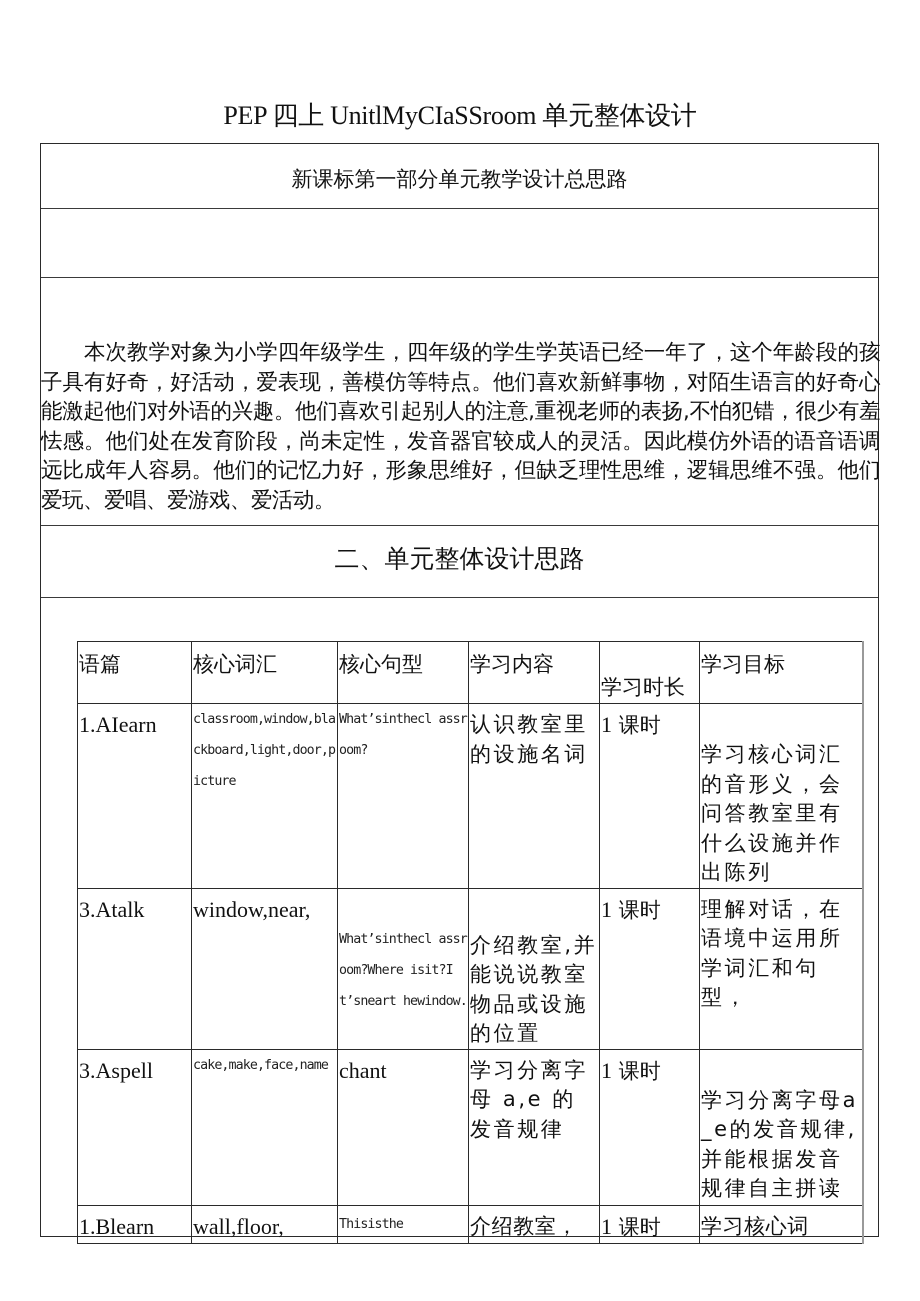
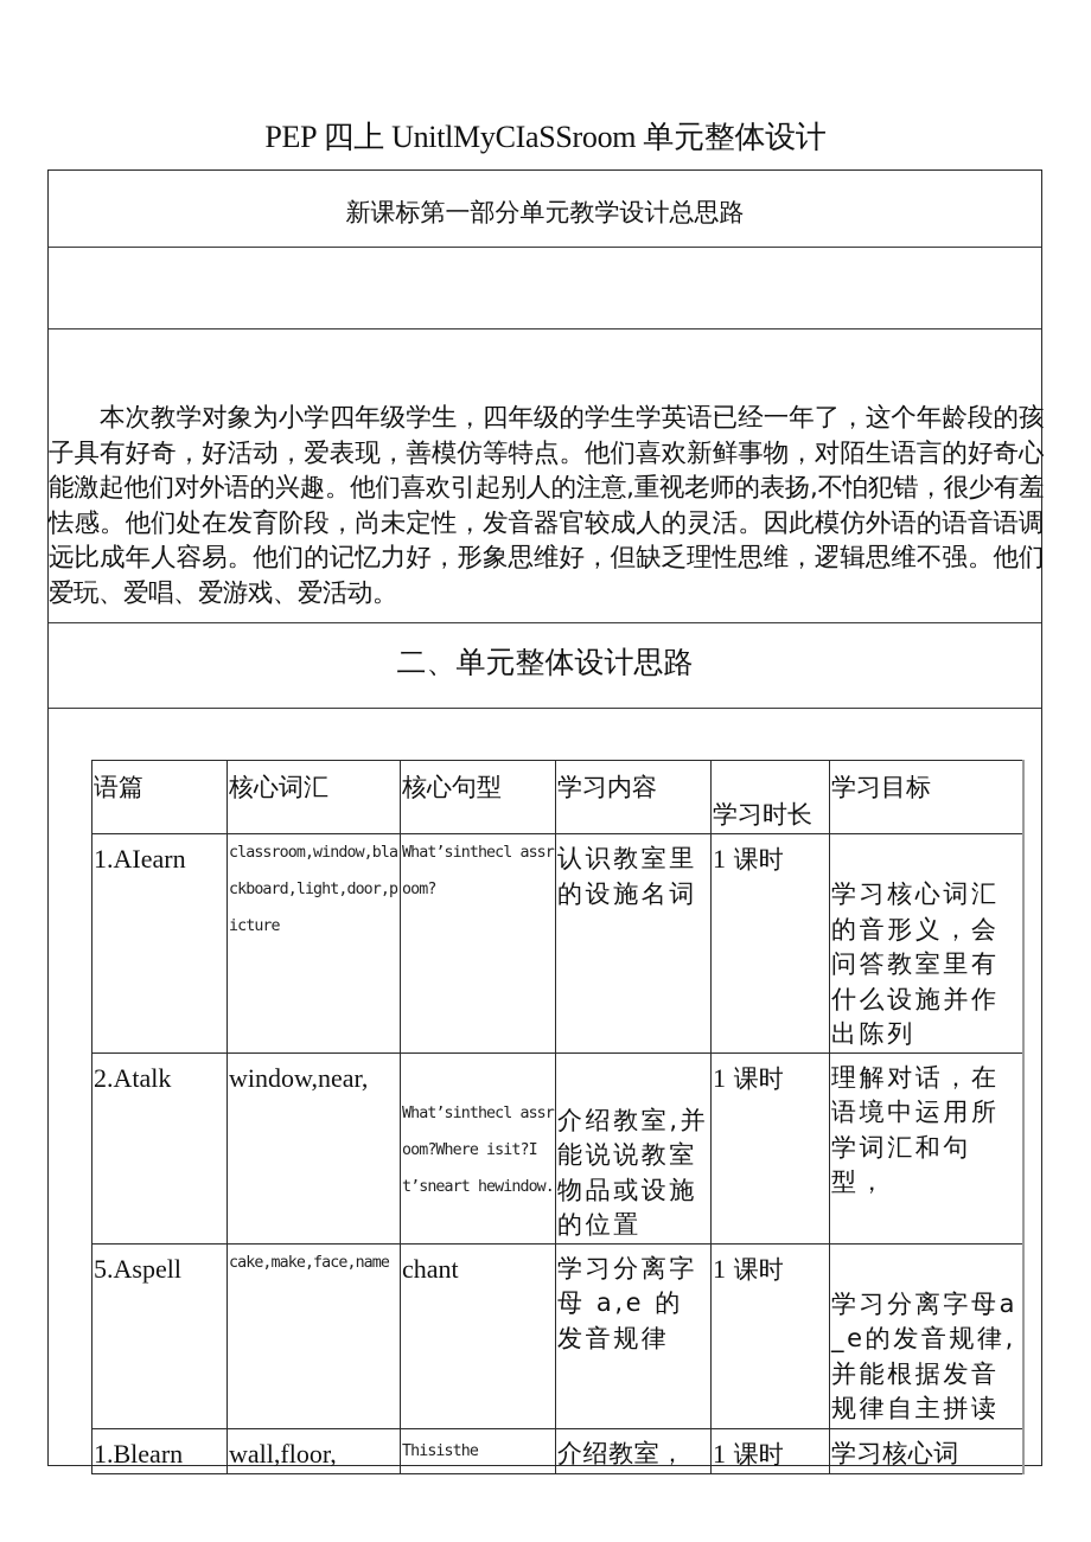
  PEP 四上 UnitlMyCIaSSroom 单元整体设计
  新课标第一部分单元教学设计总思路
  本次教学对象为小学四年级学生，四年级的学生学英语已经一年了，这个年龄段的孩子具有好奇，好活动，爱表现，善模仿等特点。他们喜欢新鲜事物，对陌生语言的好奇心能激起他们对外语的兴趣。他们喜欢引起别人的注意,重视老师的表扬,不怕犯错，很少有羞怯感。他们处在发育阶段，尚未定性，发音器官较成人的灵活。因此模仿外语的语音语调远比成年人容易。他们的记忆力好，形象思维好，但缺乏理性思维，逻辑思维不强。他们爱玩、爱唱、爱游戏、爱活动。
  二、单元整体设计思路
  语篇	核心词汇	核心句型	学习内容	学习时长	学习目标
  1.AIearn	classroom,window,blackboard,light,door,picture	What’sinthecl assroom?	认识教室里的设施名词	1 课时	学习核心词汇的音形义，会问答教室里有什么设施并作出陈列
- 3.Atalk	window,near,	What’sinthecl assroom?Where isit?It’sneart hewindow.	介绍教室,并能说说教室物品或设施的位置	1 课时	理解对话，在语境中运用所学词汇和句型，
+ 2.Atalk	window,near,	What’sinthecl assroom?Where isit?It’sneart hewindow.	介绍教室,并能说说教室物品或设施的位置	1 课时	理解对话，在语境中运用所学词汇和句型，
- 3.Aspell	cake,make,face,name	chant	学习分离字母 a,e 的发音规律	1 课时	学习分离字母a_e的发音规律,并能根据发音规律自主拼读
+ 5.Aspell	cake,make,face,name	chant	学习分离字母 a,e 的发音规律	1 课时	学习分离字母a_e的发音规律,并能根据发音规律自主拼读
  1.Blearn	wall,floor,	Thisisthe	介绍教室，	1 课时	学习核心词
